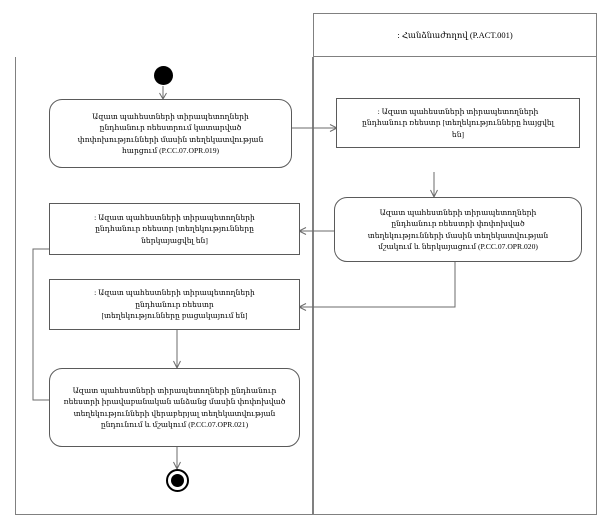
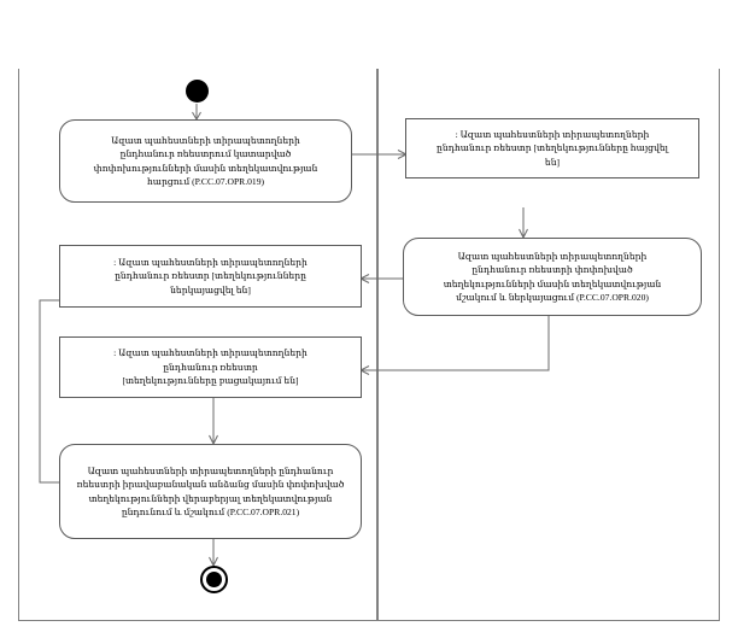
- : Հանձնաժողով (P.ACT.001)
  Ազատ պահեստների տիրապետողների
  ընդհանուր ռեեստրում կատարված
  փոփոխությունների մասին տեղեկատվության
  հարցում (P.CC.07.OPR.019)
  : Ազատ պահեստների տիրապետողների
  ընդհանուր ռեեստր [տեղեկությունները հայցվել
  են]
  Ազատ պահեստների տիրապետողների
  ընդհանուր ռեեստրի փոփոխված
  տեղեկությունների մասին տեղեկատվության
  մշակում և ներկայացում (P.CC.07.OPR.020)
  : Ազատ պահեստների տիրապետողների
  ընդհանուր ռեեստր [տեղեկությունները
  ներկայացվել են]
  : Ազատ պահեստների տիրապետողների
  ընդհանուր ռեեստր
  [տեղեկությունները բացակայում են]
  Ազատ պահեստների տիրապետողների ընդհանուր
  ռեեստրի իրավաբանական անձանց մասին փոփոխված
  տեղեկությունների վերաբերյալ տեղեկատվության
  ընդունում և մշակում (P.CC.07.OPR.021)
